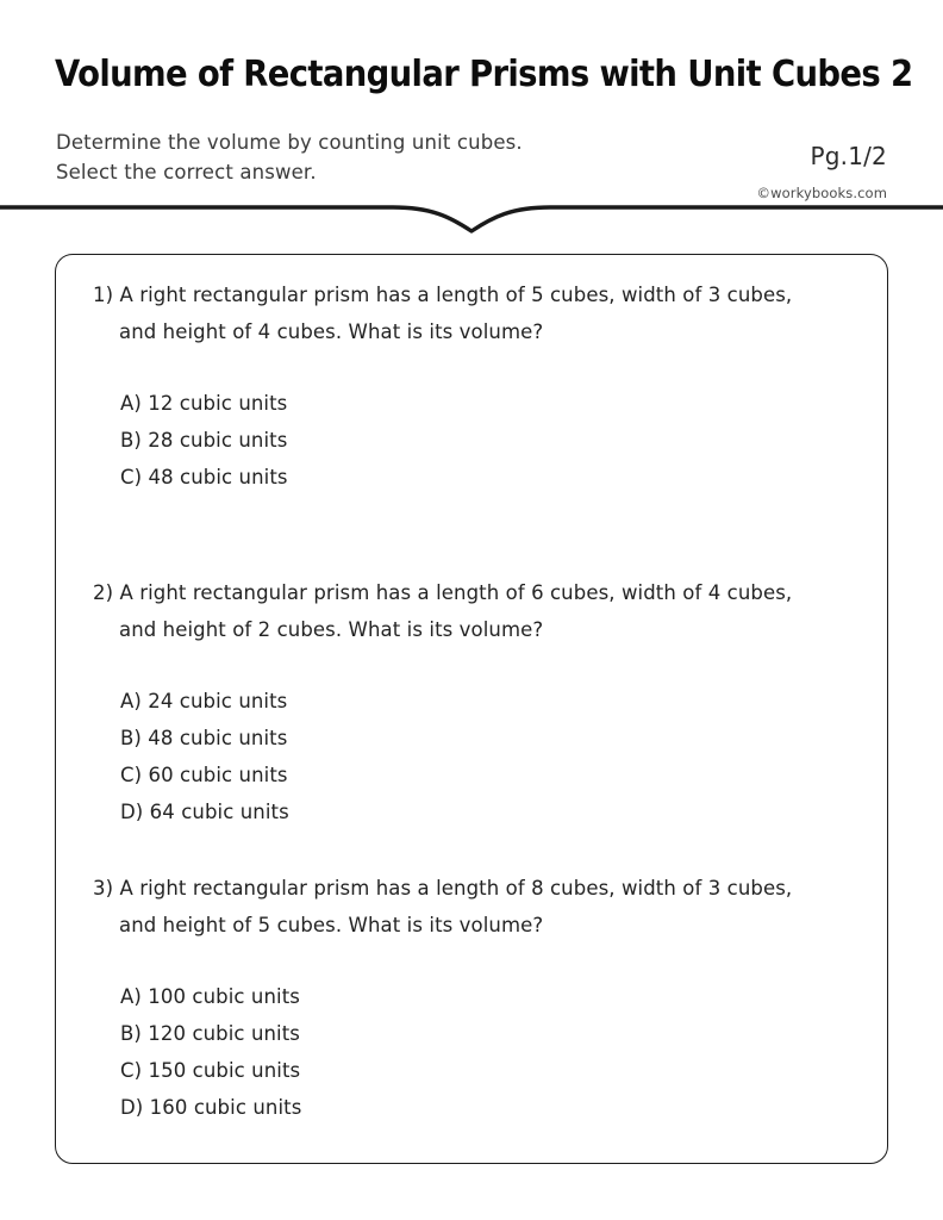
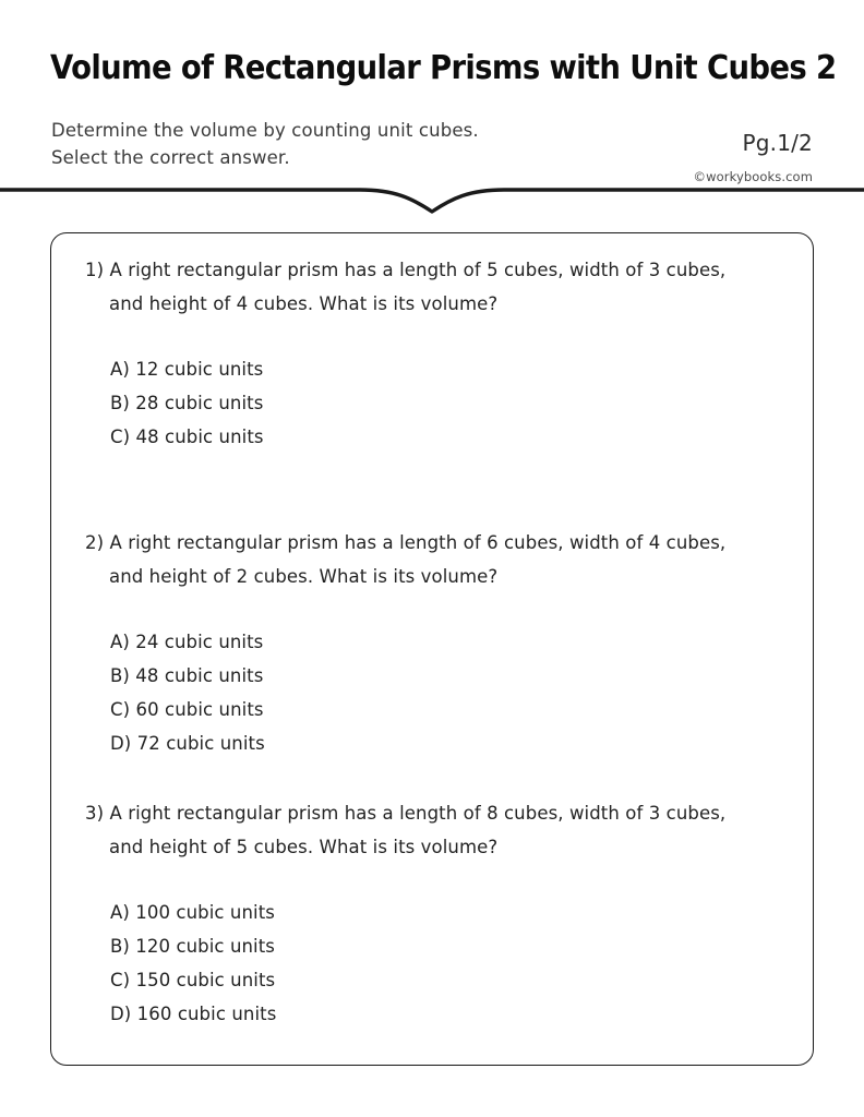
  Volume of Rectangular Prisms with Unit Cubes 2
  Determine the volume by counting unit cubes.
  Select the correct answer.
  Pg.1/2
  ©workybooks.com
  1) A right rectangular prism has a length of 5 cubes, width of 3 cubes,
  and height of 4 cubes. What is its volume?
  A) 12 cubic units
  B) 28 cubic units
  C) 48 cubic units
  2) A right rectangular prism has a length of 6 cubes, width of 4 cubes,
  and height of 2 cubes. What is its volume?
  A) 24 cubic units
  B) 48 cubic units
  C) 60 cubic units
- D) 64 cubic units
+ D) 72 cubic units
  3) A right rectangular prism has a length of 8 cubes, width of 3 cubes,
  and height of 5 cubes. What is its volume?
  A) 100 cubic units
  B) 120 cubic units
  C) 150 cubic units
  D) 160 cubic units
